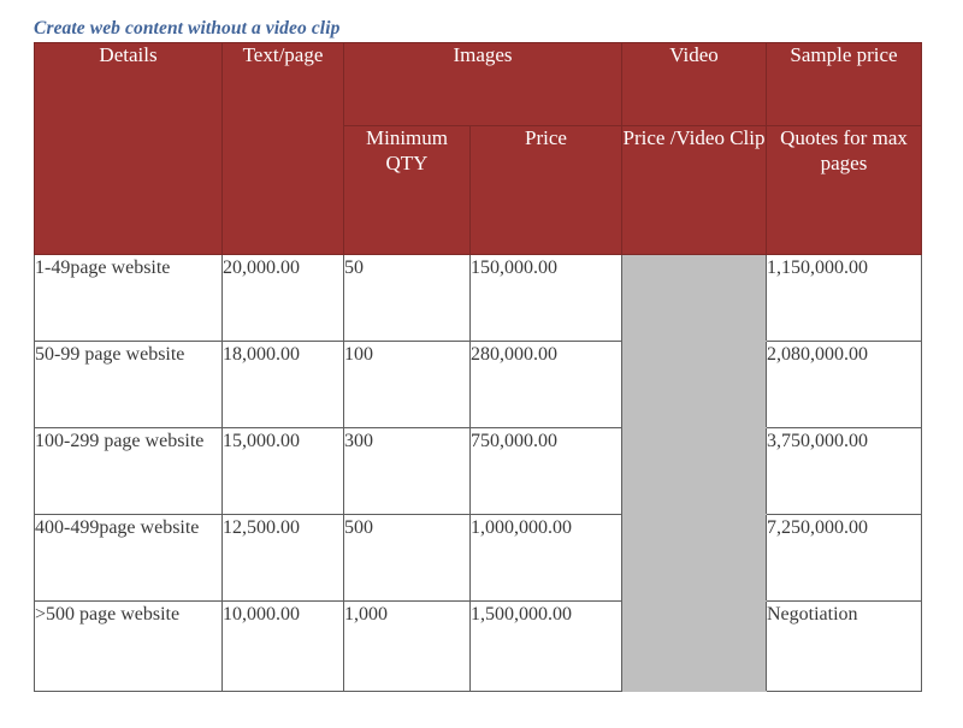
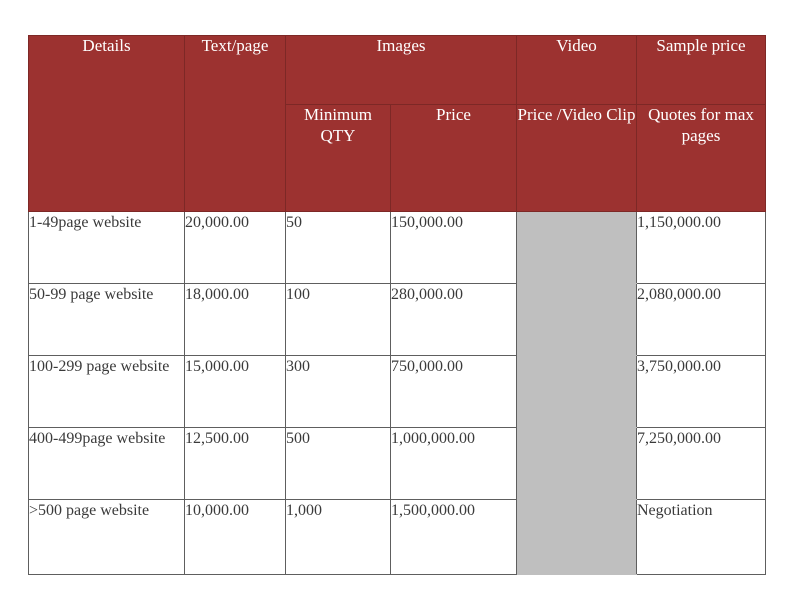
- Create web content without a video clip
  Details	Text/page	Images	Video	Sample price
  Minimum QTY	Price	Price /Video Clip	Quotes for max pages
  1-49page website	20,000.00	50	150,000.00		1,150,000.00
  50-99 page website	18,000.00	100	280,000.00		2,080,000.00
  100-299 page website	15,000.00	300	750,000.00		3,750,000.00
  400-499page website	12,500.00	500	1,000,000.00		7,250,000.00
  >500 page website	10,000.00	1,000	1,500,000.00		Negotiation
